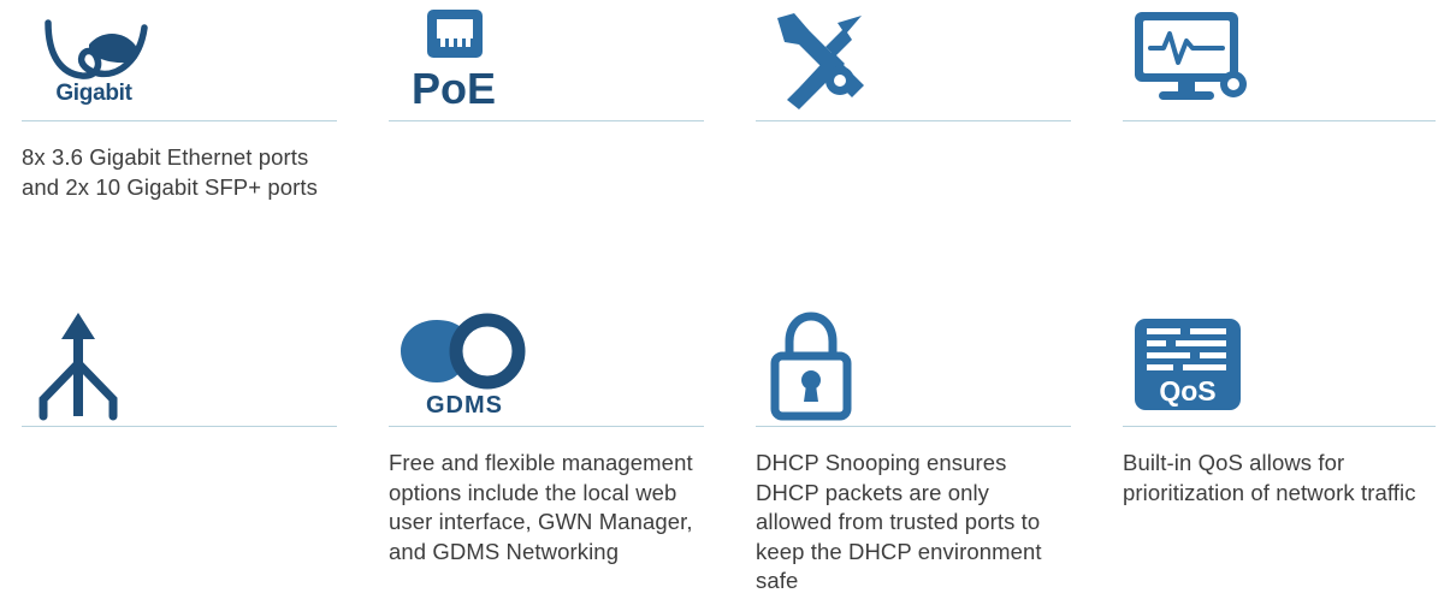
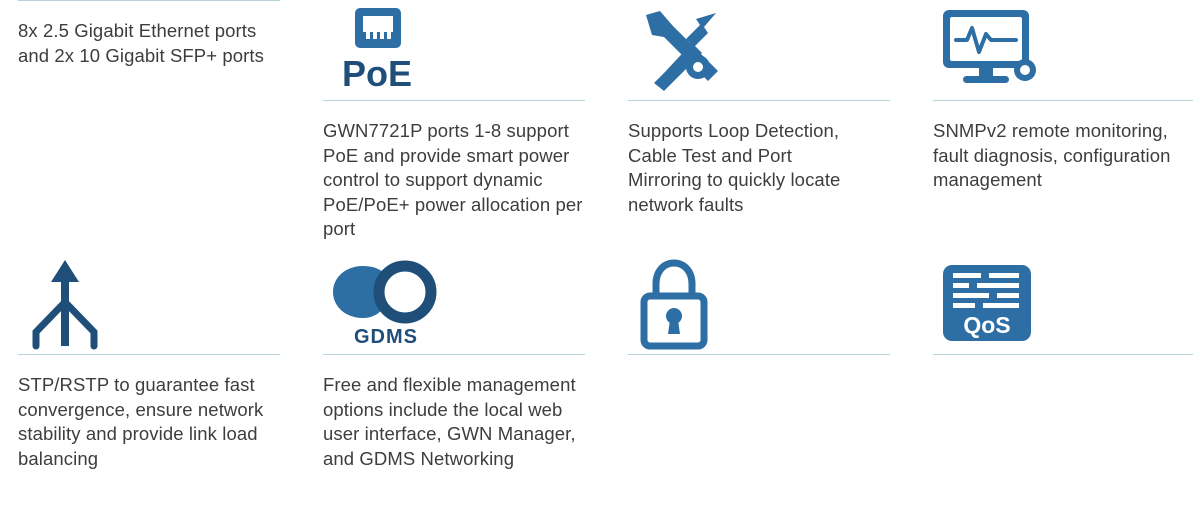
- Gigabit
- 8x 3.6 Gigabit Ethernet ports and 2x 10 Gigabit SFP+ ports
+ 8x 2.5 Gigabit Ethernet ports and 2x 10 Gigabit SFP+ ports
  PoE
+ GWN7721P ports 1-8 support PoE and provide smart power control to support dynamic PoE/PoE+ power allocation per port
+ Supports Loop Detection, Cable Test and Port Mirroring to quickly locate network faults
+ SNMPv2 remote monitoring, fault diagnosis, configuration management
+ STP/RSTP to guarantee fast convergence, ensure network stability and provide link load balancing
  GDMS
  Free and flexible management options include the local web user interface, GWN Manager, and GDMS Networking
- DHCP Snooping ensures DHCP packets are only allowed from trusted ports to keep the DHCP environment safe
  QoS
- Built-in QoS allows for prioritization of network traffic
